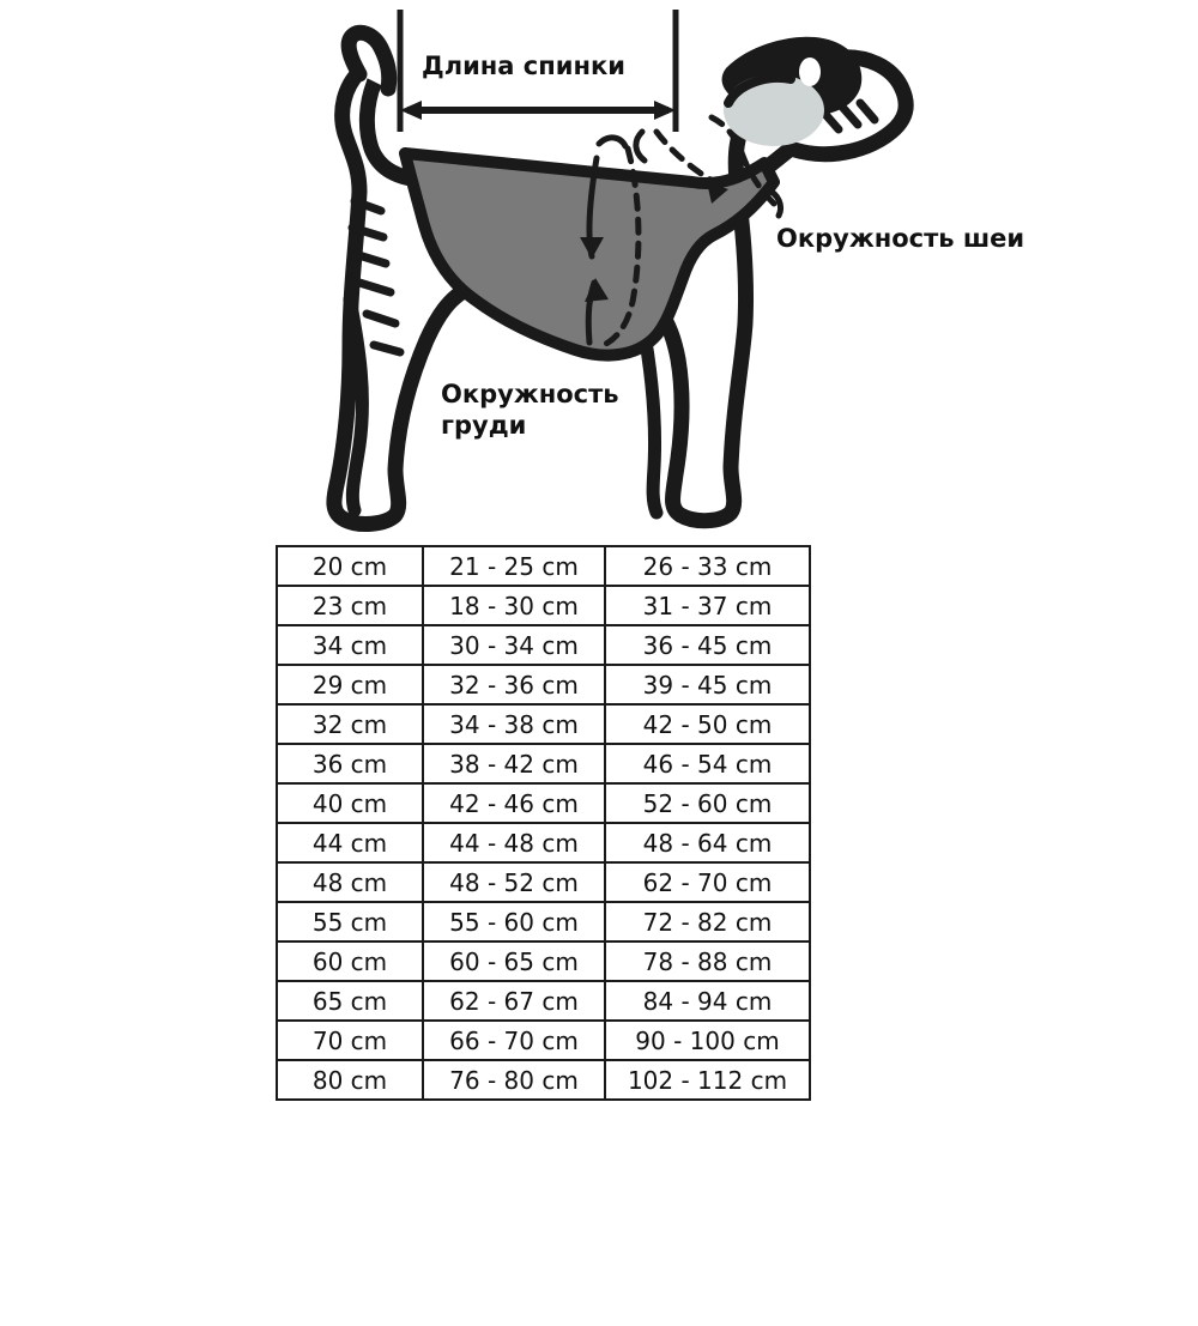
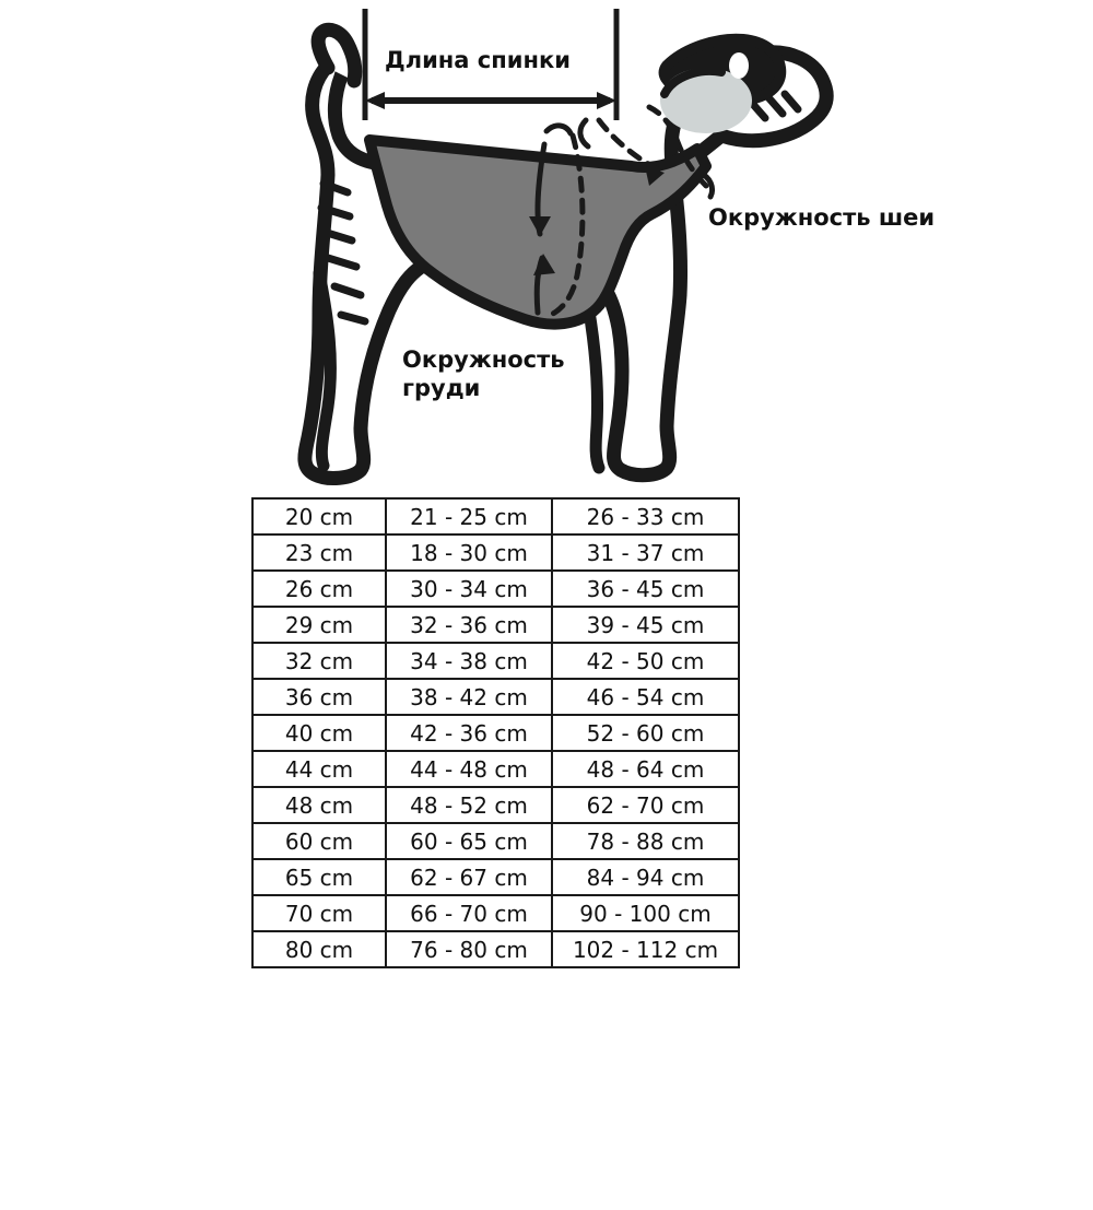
  Длина спинки
  Окружность шеи
  Окружность
  груди
  20 cm	21 - 25 cm	26 - 33 cm
  23 cm	18 - 30 cm	31 - 37 cm
- 34 cm	30 - 34 cm	36 - 45 cm
+ 26 cm	30 - 34 cm	36 - 45 cm
  29 cm	32 - 36 cm	39 - 45 cm
  32 cm	34 - 38 cm	42 - 50 cm
  36 cm	38 - 42 cm	46 - 54 cm
- 40 cm	42 - 46 cm	52 - 60 cm
+ 40 cm	42 - 36 cm	52 - 60 cm
  44 cm	44 - 48 cm	48 - 64 cm
  48 cm	48 - 52 cm	62 - 70 cm
- 55 cm	55 - 60 cm	72 - 82 cm
  60 cm	60 - 65 cm	78 - 88 cm
  65 cm	62 - 67 cm	84 - 94 cm
  70 cm	66 - 70 cm	90 - 100 cm
  80 cm	76 - 80 cm	102 - 112 cm
